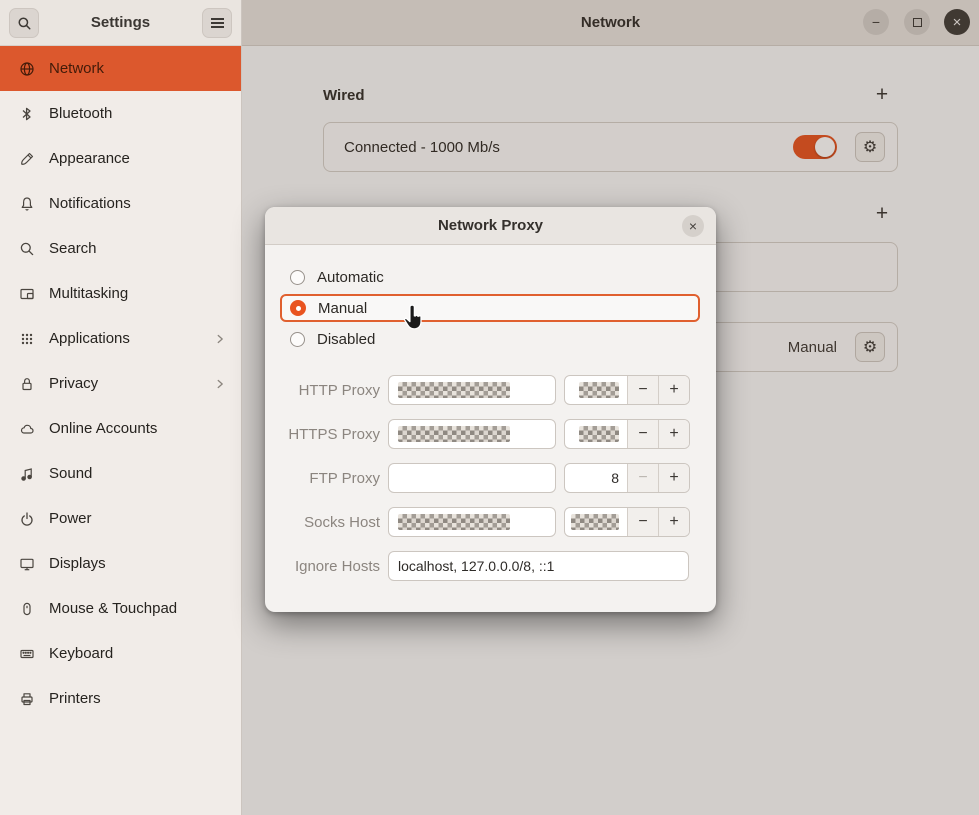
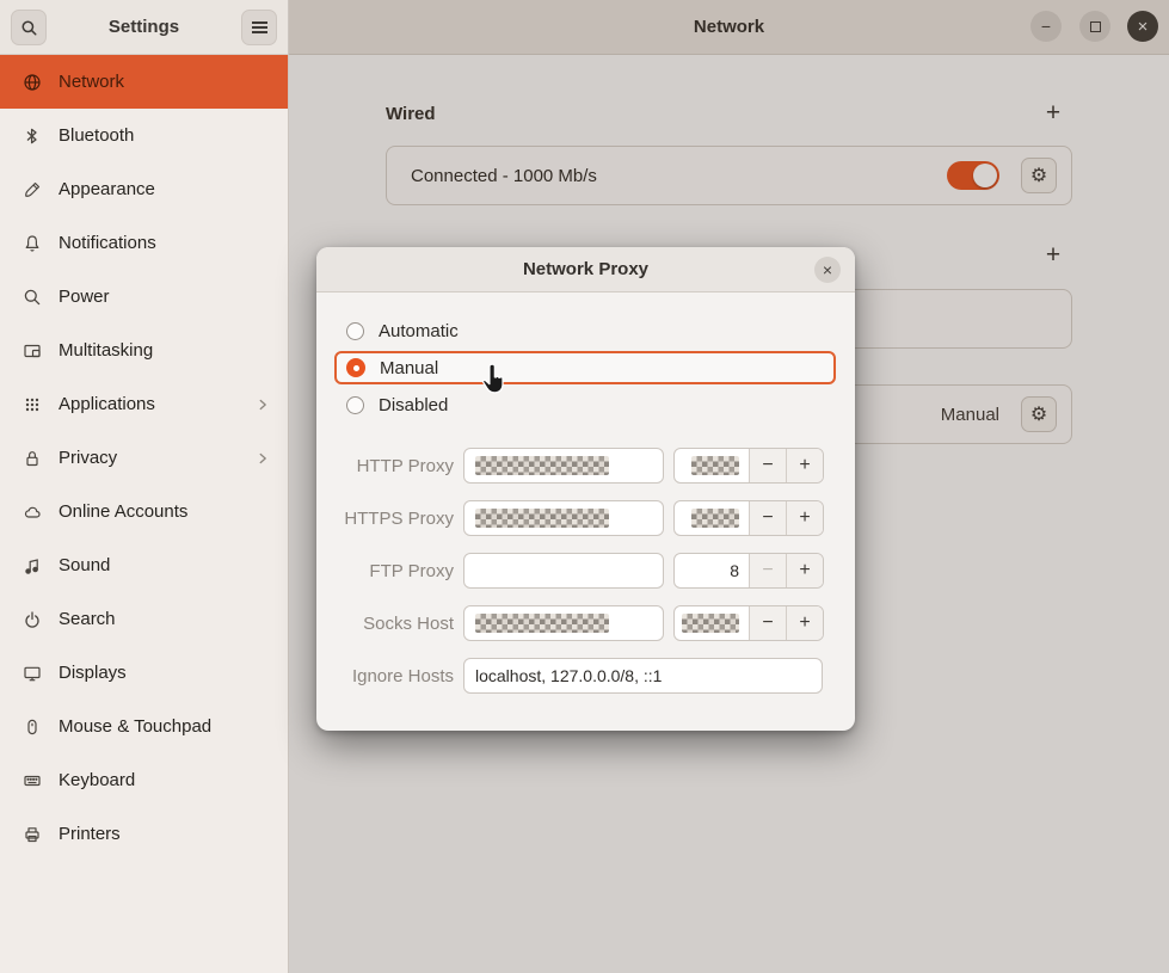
  Settings
  Network
  Bluetooth
  Appearance
  Notifications
- Search
+ Power
  Multitasking
  Applications
  Privacy
  Online Accounts
  Sound
- Power
+ Search
  Displays
  Mouse & Touchpad
  Keyboard
  Printers
  Network
  −
  ×
  Wired
  +
  Connected - 1000 Mb/s
  ⚙
  +
  Manual
  ⚙
  Network Proxy
  ×
  Automatic
  Manual
  Disabled
  HTTP Proxy
  −
  +
  HTTPS Proxy
  −
  +
  FTP Proxy
  8
  −
  +
  Socks Host
  −
  +
  Ignore Hosts
  localhost, 127.0.0.0/8, ::1
